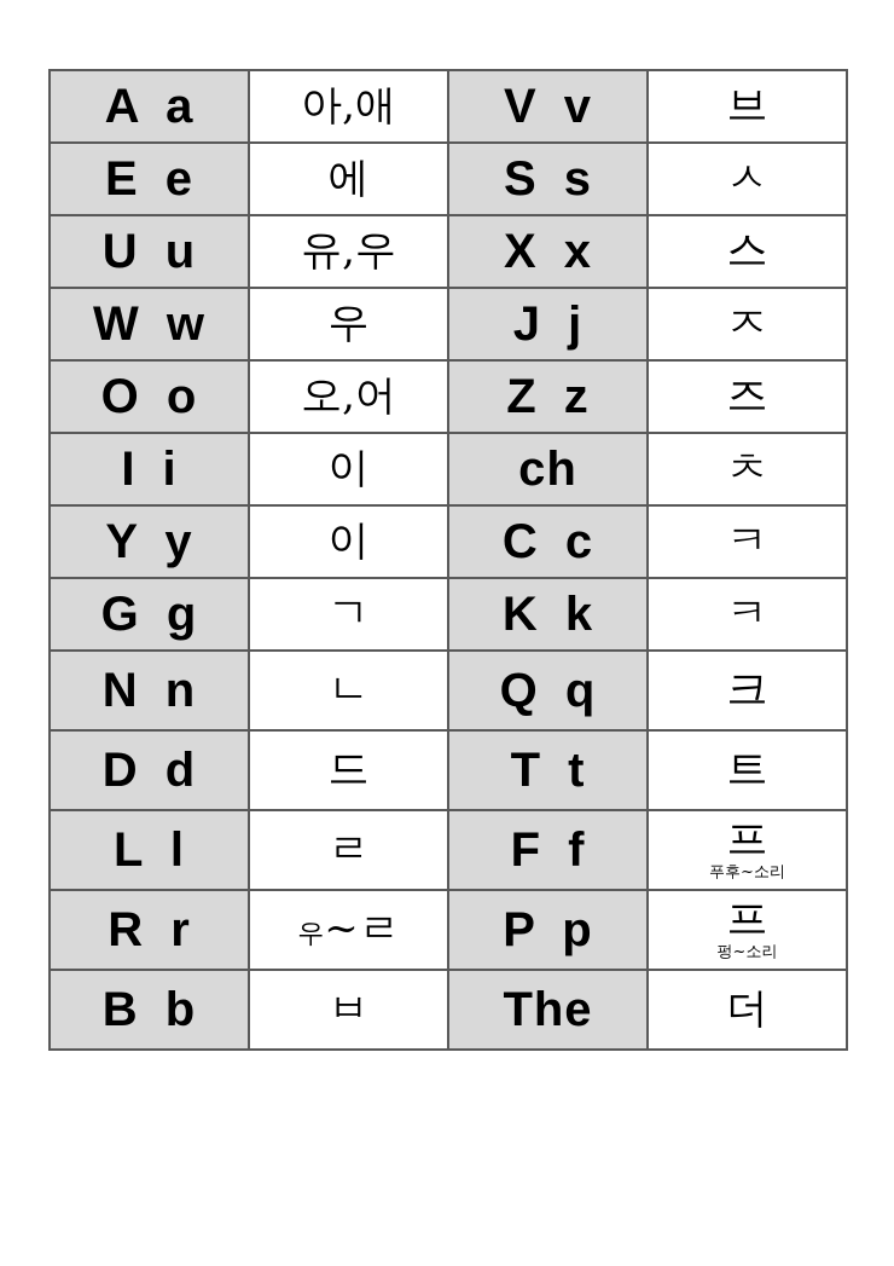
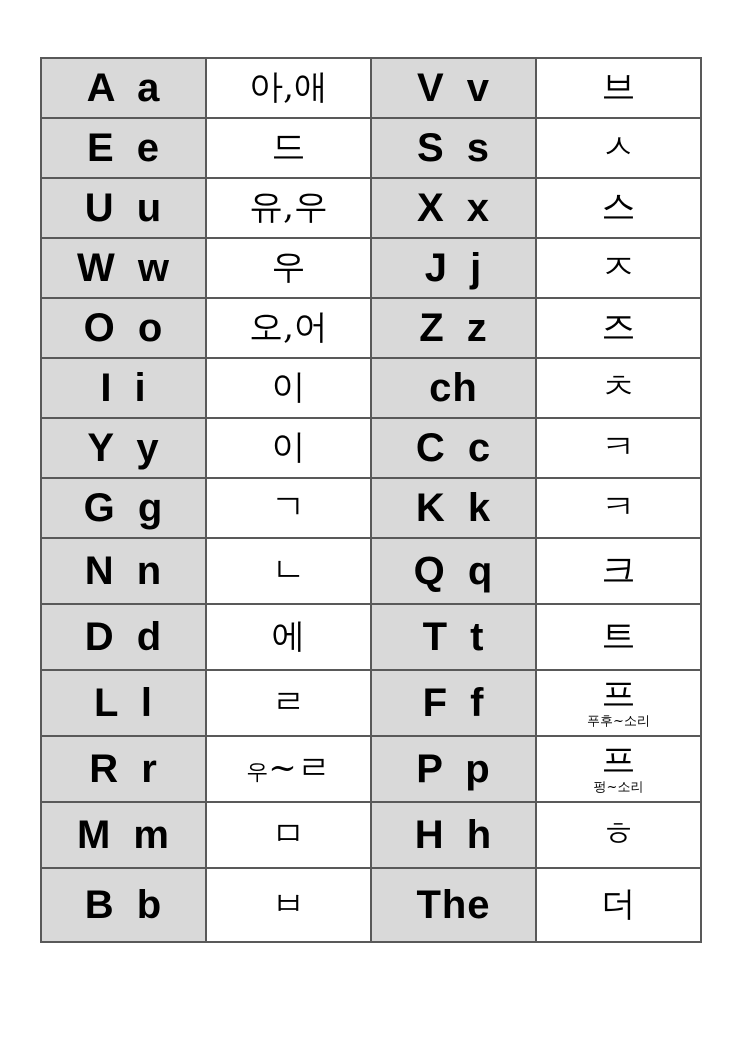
  A a	아,애	V v	브
- E e	에	S s	ㅅ
+ E e	드	S s	ㅅ
  U u	유,우	X x	스
  W w	우	J j	ㅈ
  O o	오,어	Z z	즈
  I i	이	ch	ㅊ
  Y y	이	C c	ㅋ
  G g	ㄱ	K k	ㅋ
  N n	ㄴ	Q q	크
- D d	드	T t	트
+ D d	에	T t	트
  L l	ㄹ	F f	프푸후~소리
  R r	우~ㄹ	P p	프펑~소리
+ M m	ㅁ	H h	ㅎ
  B b	ㅂ	The	더
